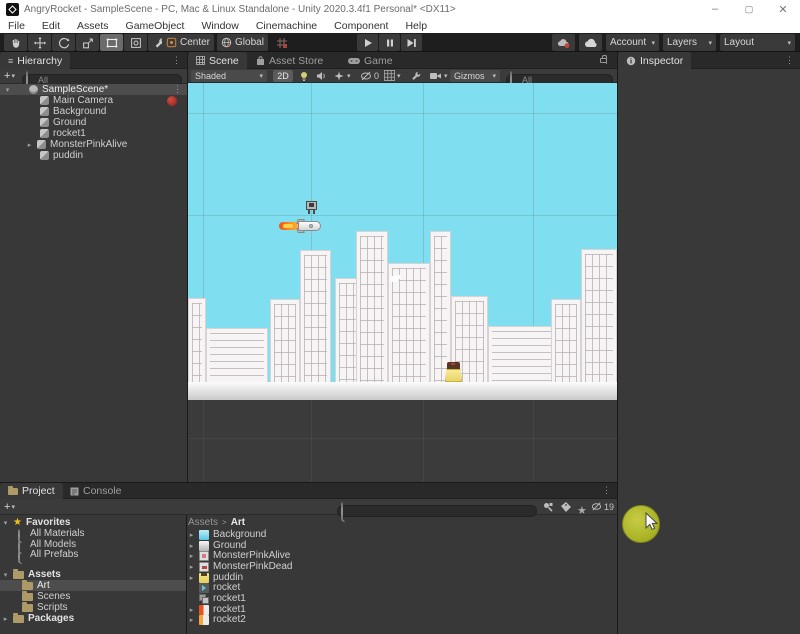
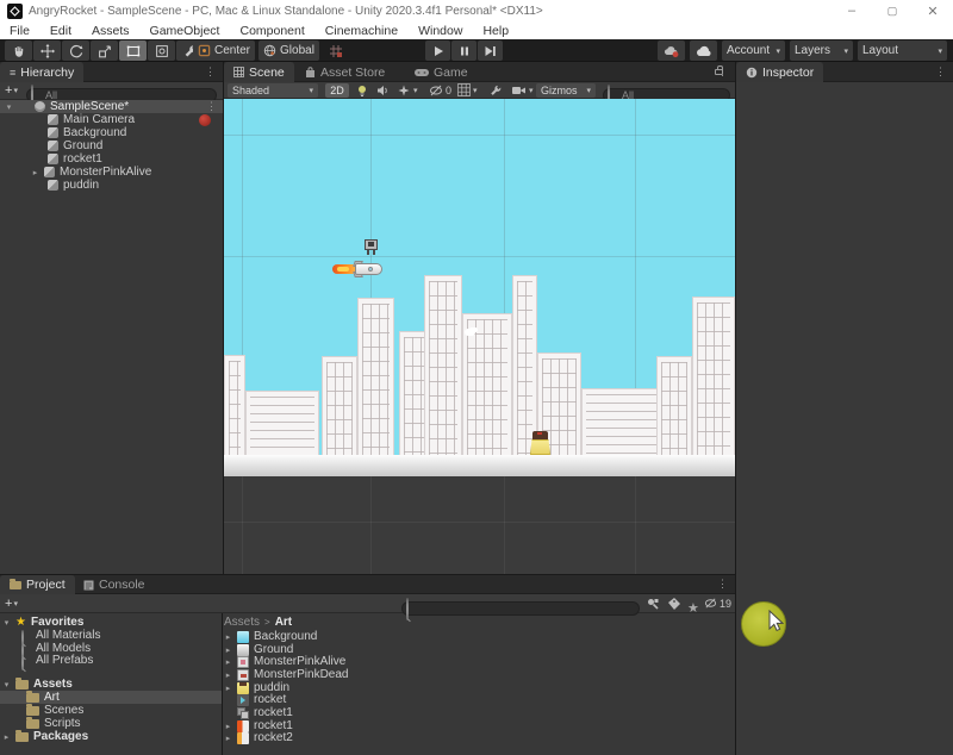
  AngryRocket - SampleScene - PC, Mac & Linux Standalone - Unity 2020.3.4f1 Personal* <DX11>
  –
  ▢
  ✕
  File
  Edit
  Assets
  GameObject
- Window
+ Component
  Cinemachine
- Component
+ Window
  Help
  Center
  Global
  Account
  Layers
  Layout
  ≡
  Hierarchy
  ⋮
  +
  All
  SampleScene*
  ⋮
  Main Camera
  Background
  Ground
  rocket1
  MonsterPinkAlive
  puddin
  Scene
  Asset Store
  Game
  ⋮
  Shaded
  2D
  0
  Gizmos
  All
  Inspector
  ⋮
  Project
  Console
  ⋮
  +
  ★
  19
  ★
  Favorites
  All Materials
  All Models
  All Prefabs
  Assets
  Art
  Scenes
  Scripts
  Packages
  Assets
  >
  Art
  Background
  Ground
  MonsterPinkAlive
  MonsterPinkDead
  puddin
  rocket
  rocket1
  rocket1
  rocket2
